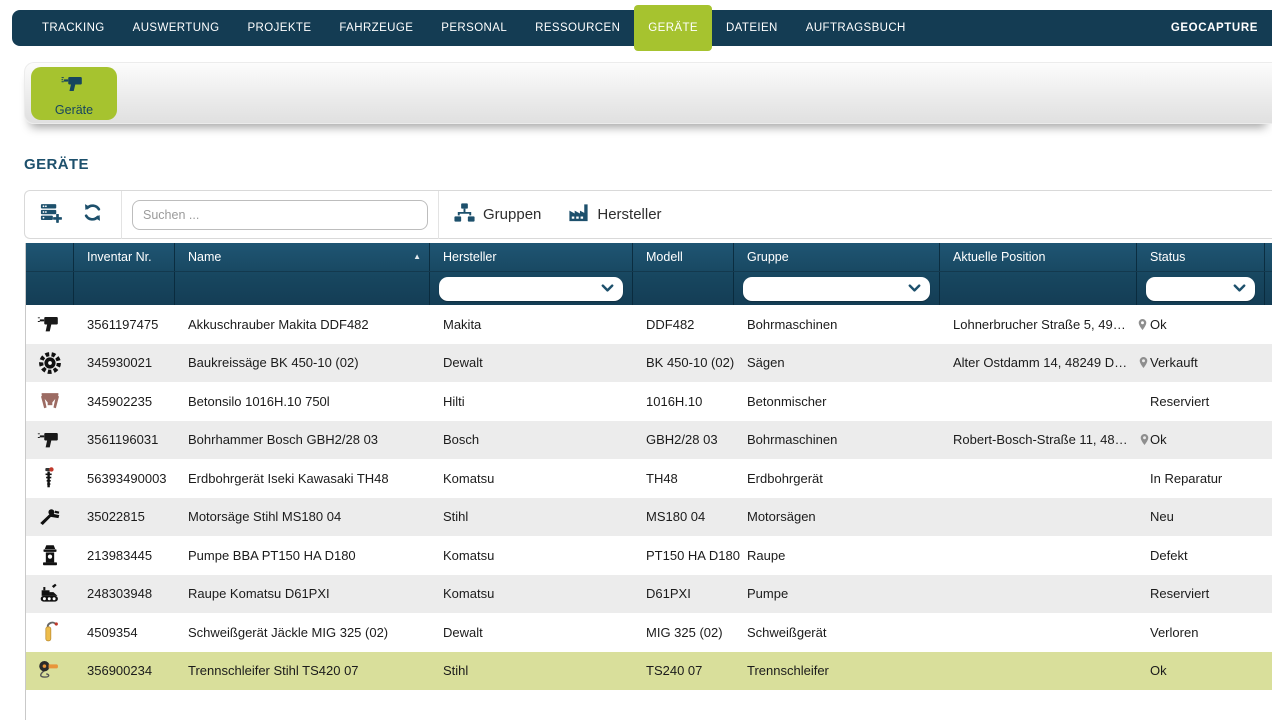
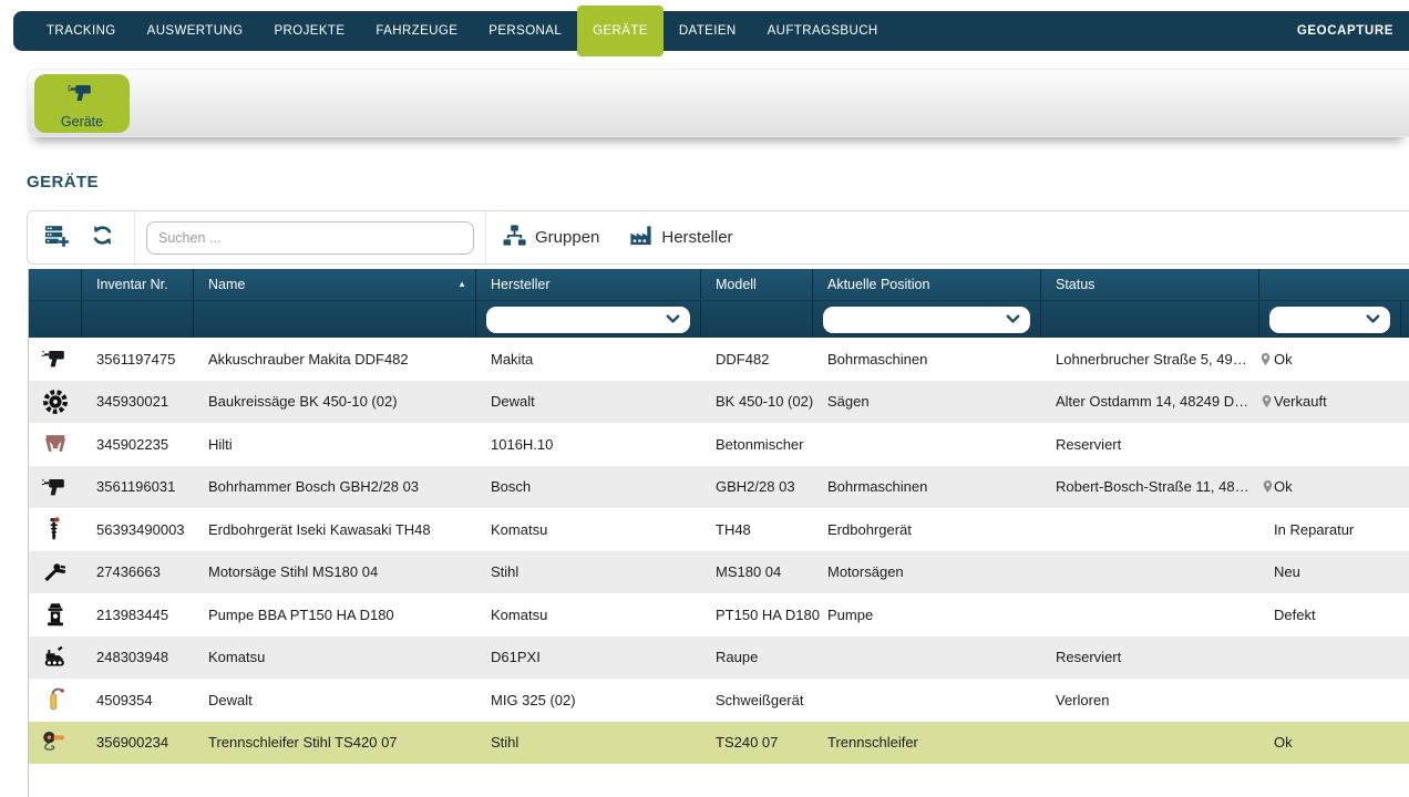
  TRACKING
  AUSWERTUNG
  PROJEKTE
  FAHRZEUGE
  PERSONAL
- RESSOURCEN
  GERÄTE
  DATEIEN
  AUFTRAGSBUCH
  GEOCAPTURE
  Geräte
  GERÄTE
  Suchen ...
  Gruppen
  Hersteller
  Inventar Nr.
  Name
  ▲
  Hersteller
  Modell
- Gruppe
  Aktuelle Position
  Status
  3561197475
  Akkuschrauber Makita DDF482
  Makita
  DDF482
  Bohrmaschinen
  Lohnerbrucher Straße 5, 49…
  Ok
  345930021
  Baukreissäge BK 450-10 (02)
  Dewalt
  BK 450-10 (02)
  Sägen
  Alter Ostdamm 14, 48249 D…
  Verkauft
  345902235
- Betonsilo 1016H.10 750l
  Hilti
  1016H.10
  Betonmischer
  Reserviert
  3561196031
  Bohrhammer Bosch GBH2/28 03
  Bosch
  GBH2/28 03
  Bohrmaschinen
  Robert-Bosch-Straße 11, 48…
  Ok
  56393490003
  Erdbohrgerät Iseki Kawasaki TH48
  Komatsu
  TH48
  Erdbohrgerät
  In Reparatur
- 35022815
+ 27436663
  Motorsäge Stihl MS180 04
  Stihl
  MS180 04
  Motorsägen
  Neu
  213983445
  Pumpe BBA PT150 HA D180
  Komatsu
  PT150 HA D180
- Raupe
+ Pumpe
  Defekt
  248303948
- Raupe Komatsu D61PXI
  Komatsu
  D61PXI
- Pumpe
+ Raupe
  Reserviert
  4509354
- Schweißgerät Jäckle MIG 325 (02)
  Dewalt
  MIG 325 (02)
  Schweißgerät
  Verloren
  356900234
  Trennschleifer Stihl TS420 07
  Stihl
  TS240 07
  Trennschleifer
  Ok
